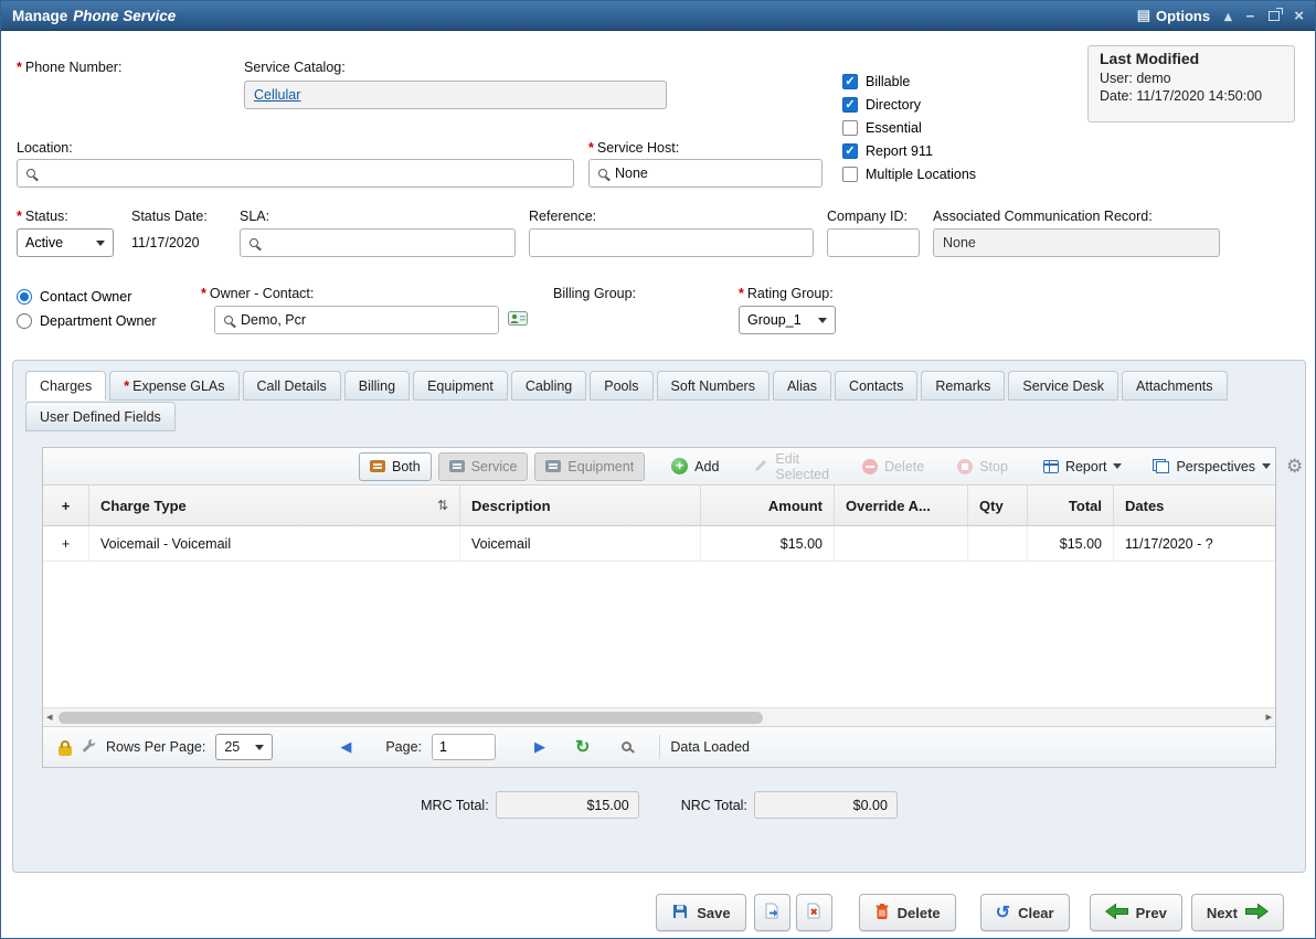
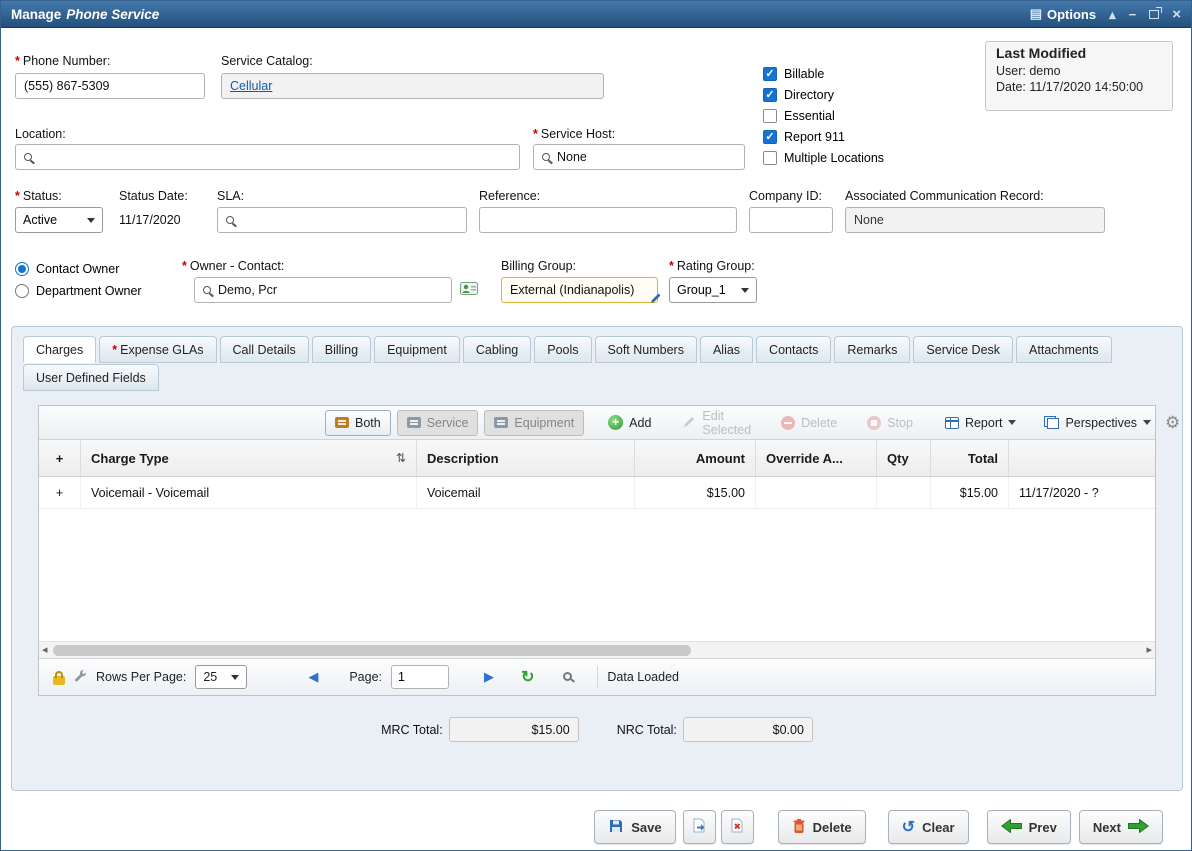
  Manage Phone Service
  ▤
  Options
  ▴
  −
  ×
  * Phone Number:
+ (555) 867-5309
  Service Catalog:
  Cellular
  ✓
  Billable
  ✓
  Directory
  ✓
  Essential
  ✓
  Report 911
  ✓
  Multiple Locations
  Last Modified
  User: demo
  Date: 11/17/2020 14:50:00
  Location:
  * Service Host:
  None
  * Status:
  Active
  Status Date:
  11/17/2020
  SLA:
  Reference:
  Company ID:
  Associated Communication Record:
  None
  Contact Owner
  Department Owner
  * Owner - Contact:
  Demo, Pcr
  Billing Group:
+ External (Indianapolis)
  * Rating Group:
  Group_1
  Charges
  * Expense GLAs
  Call Details
  Billing
  Equipment
  Cabling
  Pools
  Soft Numbers
  Alias
  Contacts
  Remarks
  Service Desk
  Attachments
  User Defined Fields
  Both
  Service
  Equipment
  +
  Add
  Edit Selected
  Delete
  Stop
  Report
  Perspectives
  ⚙
  +
  Charge Type
  ⇅
  Description
  Amount
  Override A...
  Qty
  Total
- Dates
  +
  Voicemail - Voicemail
  Voicemail
  $15.00
  $15.00
  11/17/2020 - ?
  ◂
  ▸
  Rows Per Page:
  25
  ◀
  Page:
  1
  ▶
  ↻
  Data Loaded
  MRC Total:
  $15.00
  NRC Total:
  $0.00
  Save
  Delete
  ↺
  Clear
  Prev
  Next
